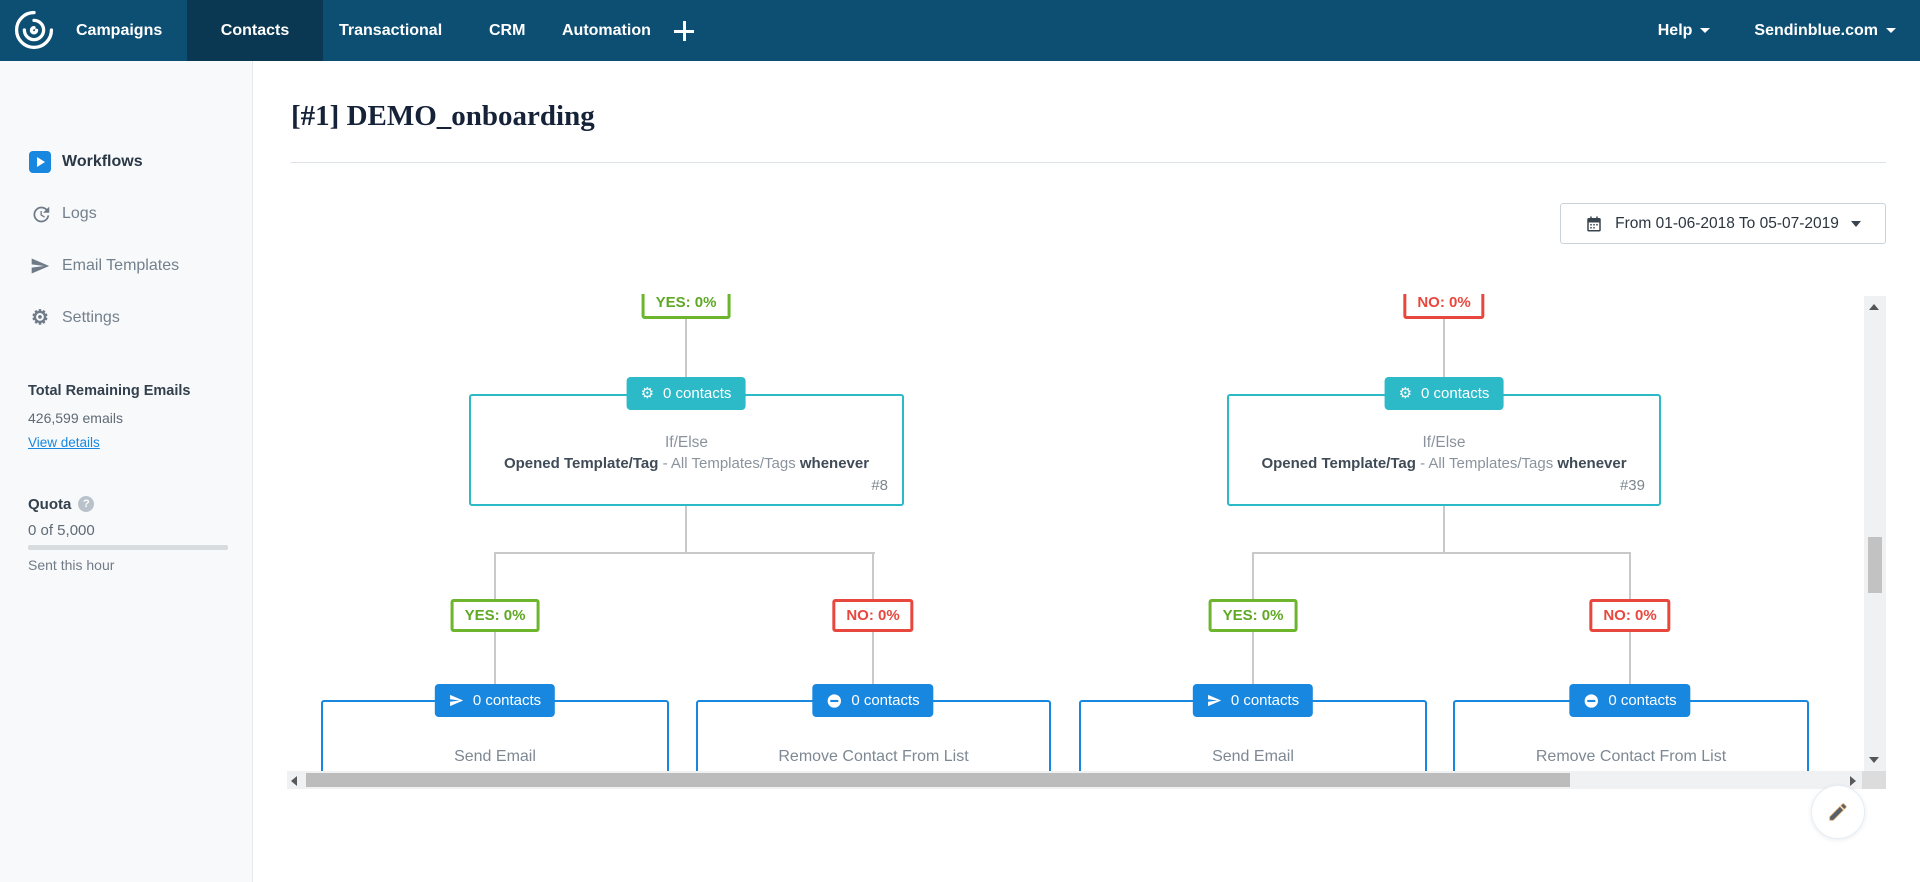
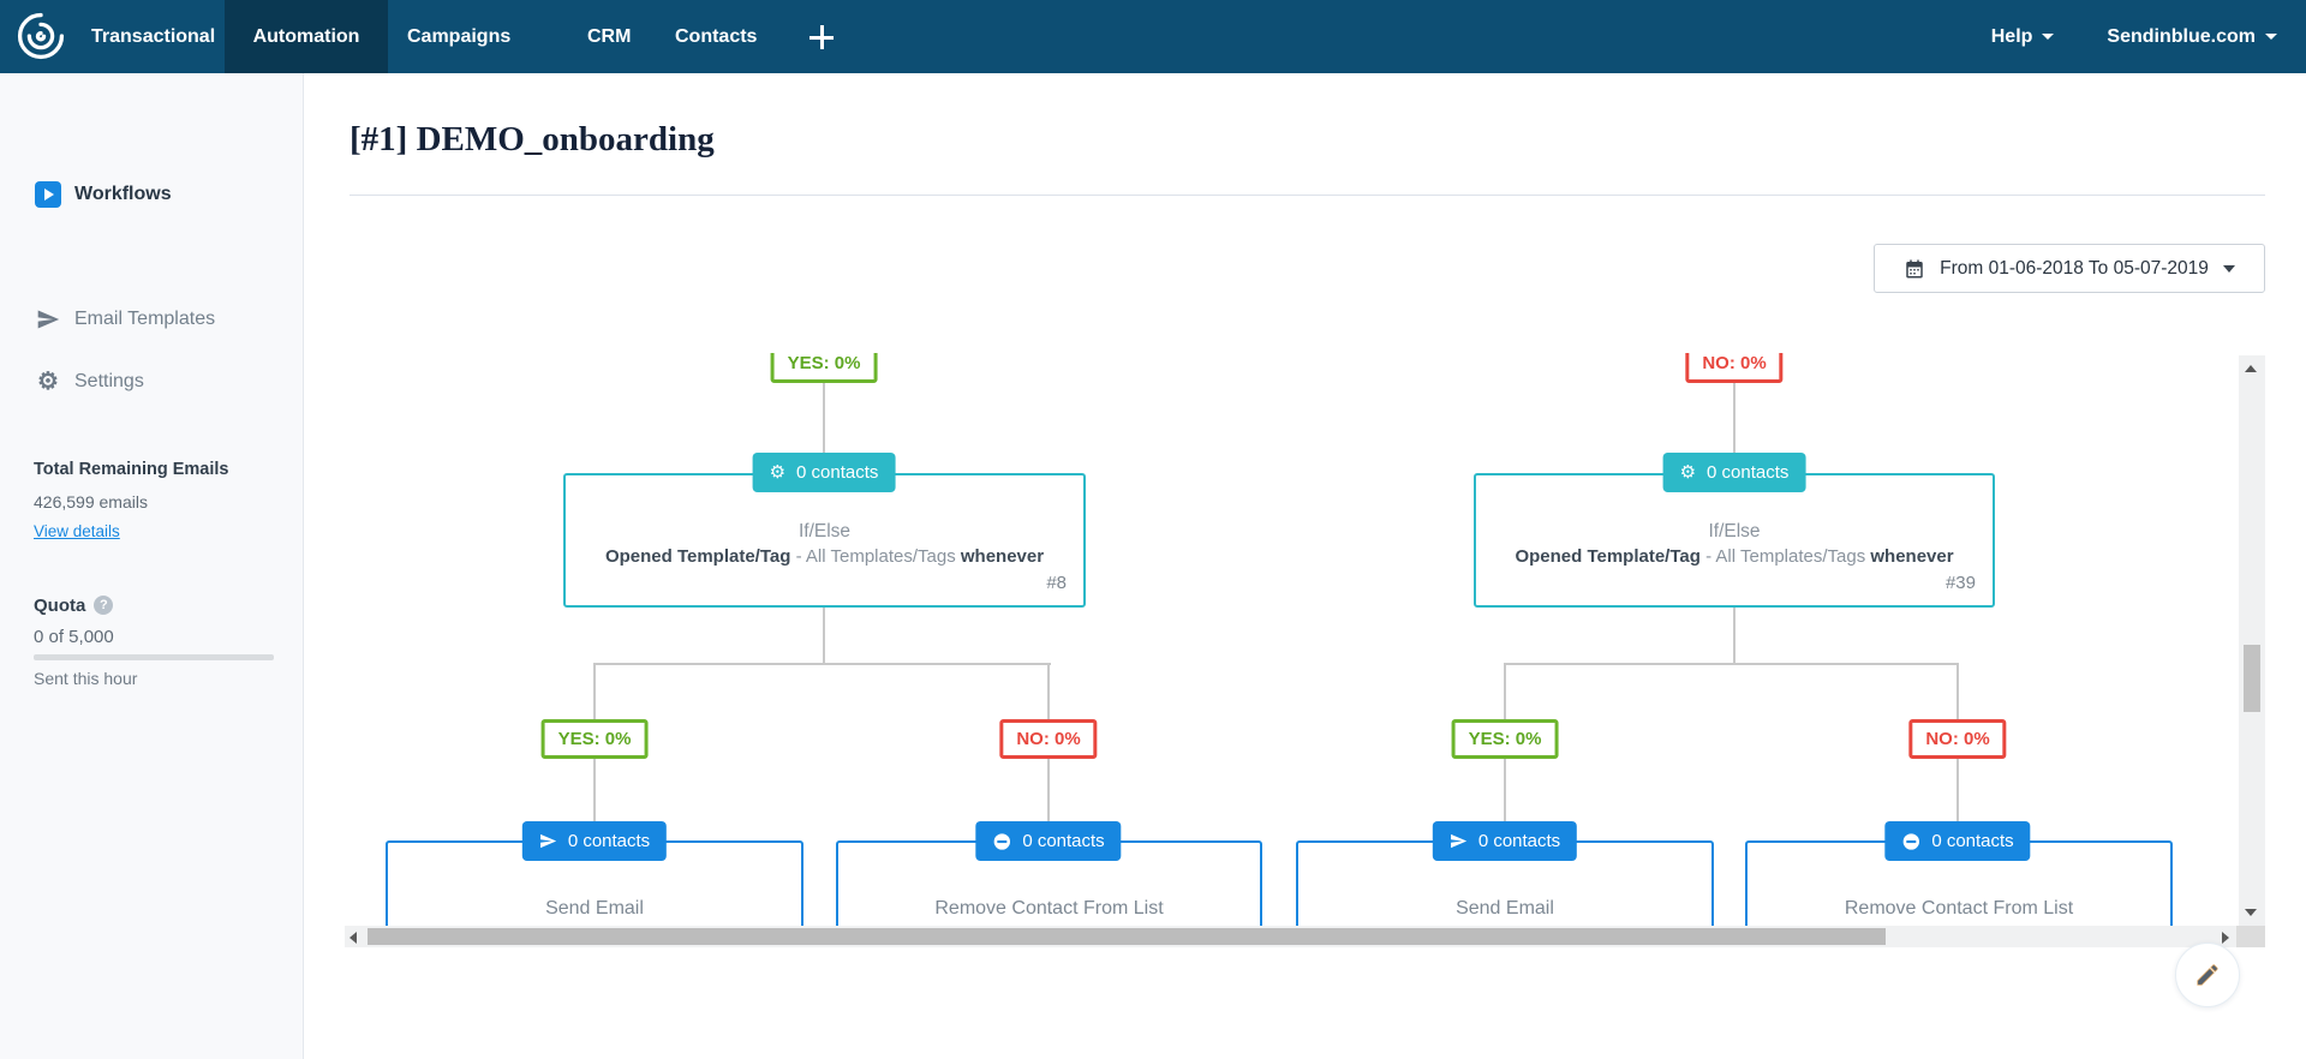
- Campaigns
+ Transactional
- Contacts
+ Automation
- Transactional
+ Campaigns
  CRM
- Automation
+ Contacts
  Help
  Sendinblue.com
  Workflows
- Logs
  Email Templates
  ⚙
  Settings
  Total Remaining Emails
  426,599 emails
  View details
  Quota ?
  0 of 5,000
  Sent this hour
  [#1] DEMO_onboarding
  From 01-06-2018 To 05-07-2019
  YES: 0%
  ⚙
  0 contacts
  If/Else
  Opened Template/Tag - All Templates/Tags whenever
  #8
  YES: 0%
  NO: 0%
  0 contacts
  0 contacts
  Send Email
  Remove Contact From List
  NO: 0%
  ⚙
  0 contacts
  If/Else
  Opened Template/Tag - All Templates/Tags whenever
  #39
  YES: 0%
  NO: 0%
  0 contacts
  0 contacts
  Send Email
  Remove Contact From List
